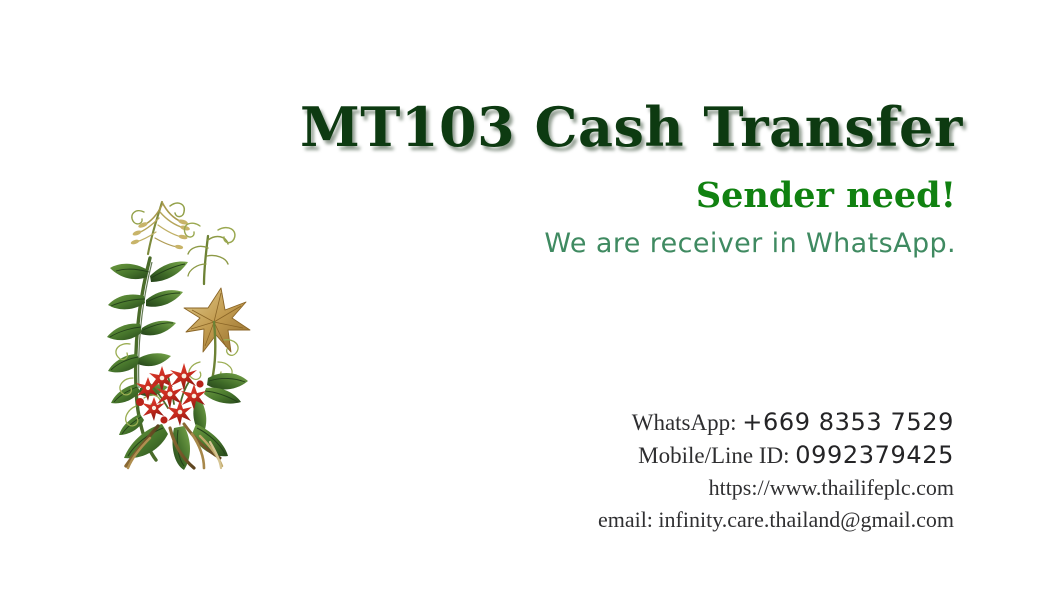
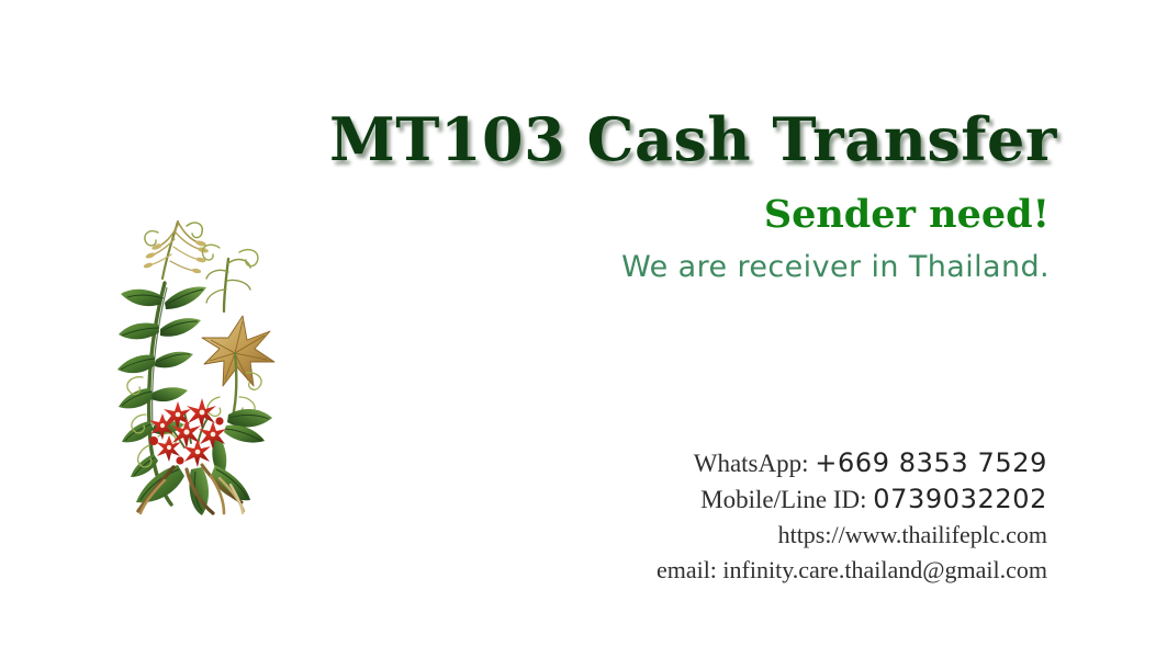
  MT103 Cash Transfer
  Sender need!
- We are receiver in WhatsApp.
+ We are receiver in Thailand.
  WhatsApp: +669 8353 7529
- Mobile/Line ID: 0992379425
+ Mobile/Line ID: 0739032202
  https://www.thailifeplc.com
  email: infinity.care.thailand@gmail.com
